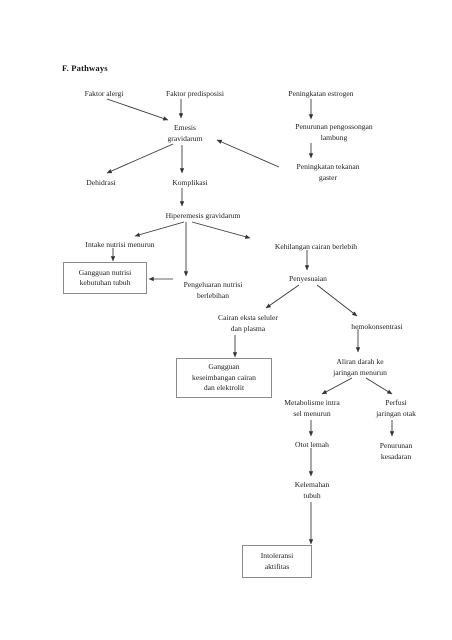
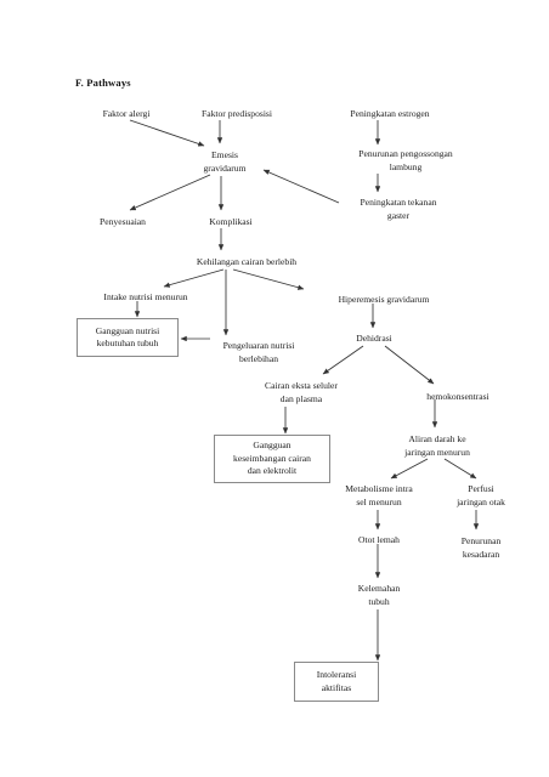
  F. Pathways
  Faktor alergi
  Faktor predisposisi
  Peningkatan estrogen
  Emesis
  gravidarum
  Penurunan pengossongan
  lambung
  Peningkatan tekanan
  gaster
- Dehidrasi
+ Penyesuaian
  Komplikasi
- Hiperemesis gravidarum
+ Kehilangan cairan berlebih
  Intake nutrisi menurun
- Kehilangan cairan berlebih
+ Hiperemesis gravidarum
  Gangguan nutrisi
  kebutuhan tubuh
  Pengeluaran nutrisi
  berlebihan
- Penyesuaian
+ Dehidrasi
  Cairan eksta seluler
  dan plasma
  hemokonsentrasi
  Gangguan
  keseimbangan cairan
  dan elektrolit
  Aliran darah ke
  jaringan menurun
  Metabolisme intra
  sel menurun
  Perfusi
  jaringan otak
  Otot lemah
  Penurunan
  kesadaran
  Kelemahan
  tubuh
  Intoleransi
  aktifitas
